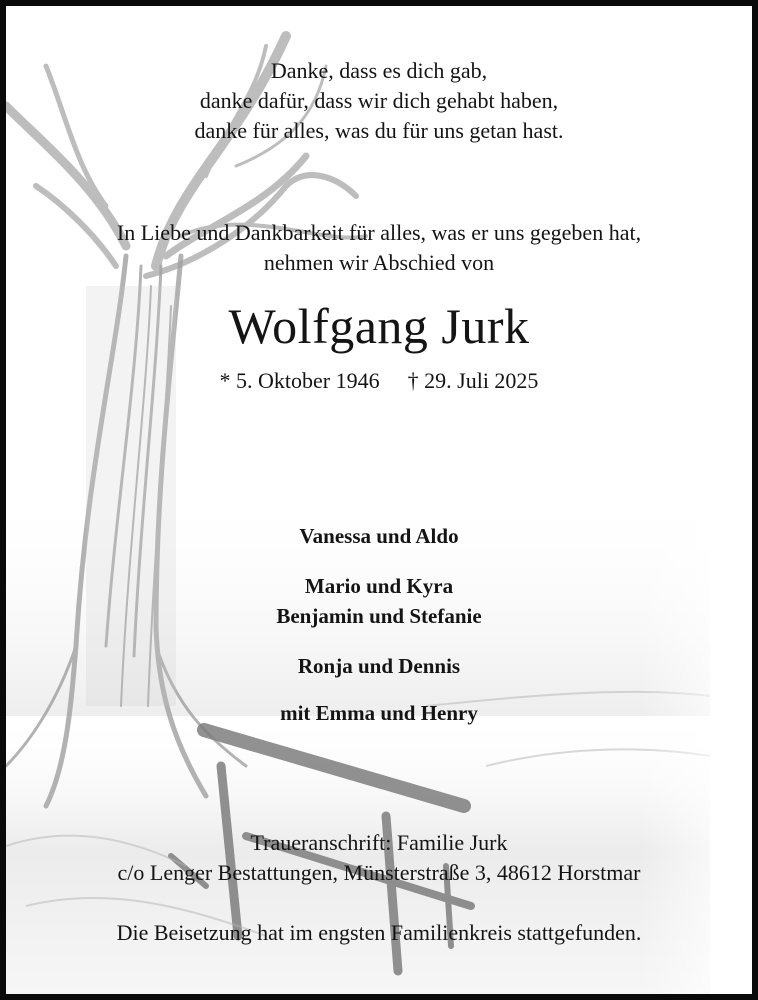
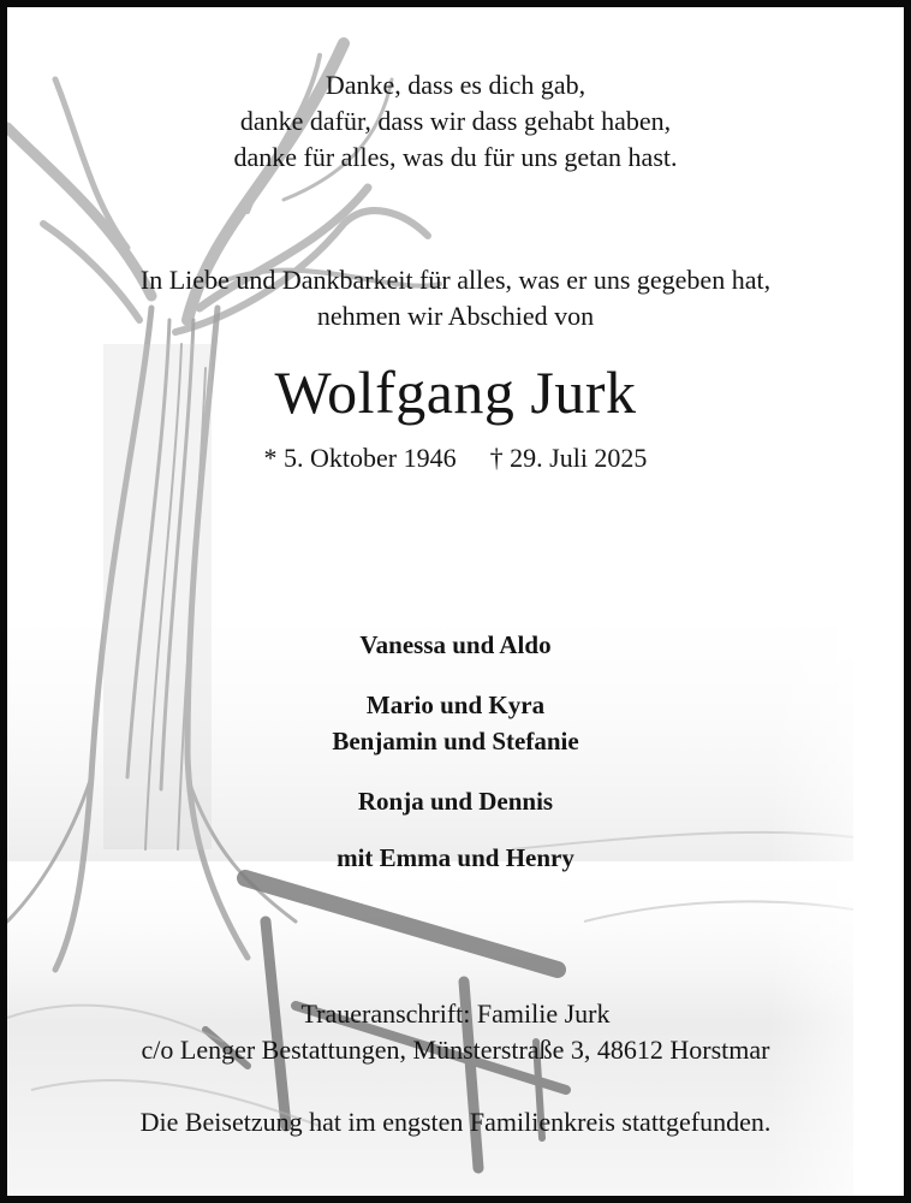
  Danke, dass es dich gab,
- danke dafür, dass wir dich gehabt haben,
+ danke dafür, dass wir dass gehabt haben,
  danke für alles, was du für uns getan hast.
  In Liebe und Dankbarkeit für alles, was er uns gegeben hat,
  nehmen wir Abschied von
  Wolfgang Jurk
  * 5. Oktober 1946 † 29. Juli 2025
  Vanessa und Aldo
  Mario und Kyra
  Benjamin und Stefanie
  Ronja und Dennis
  mit Emma und Henry
  Traueranschrift: Familie Jurk
  c/o Lenger Bestattungen, Münsterstraße 3, 48612 Horstmar
  Die Beisetzung hat im engsten Familienkreis stattgefunden.
